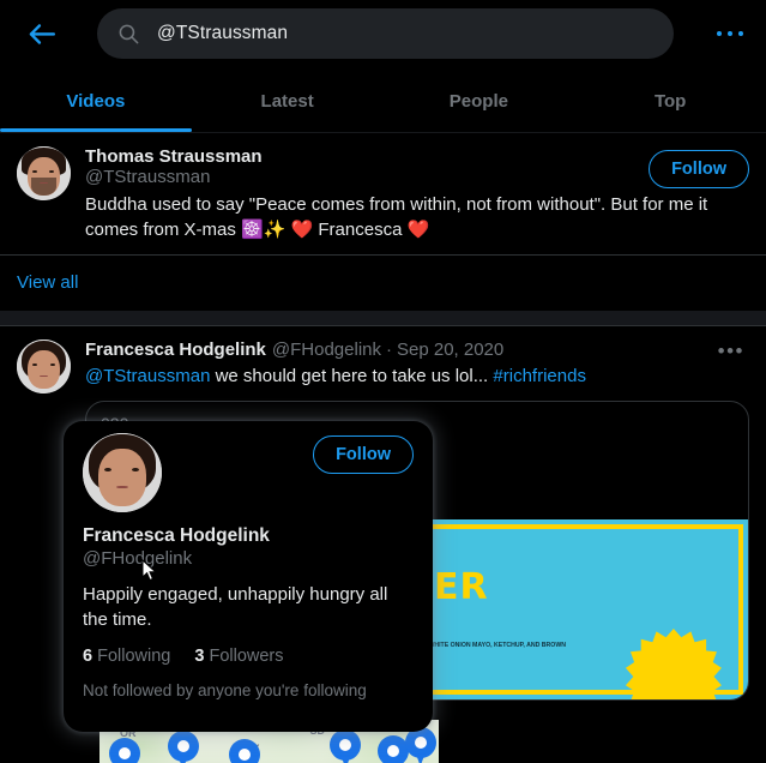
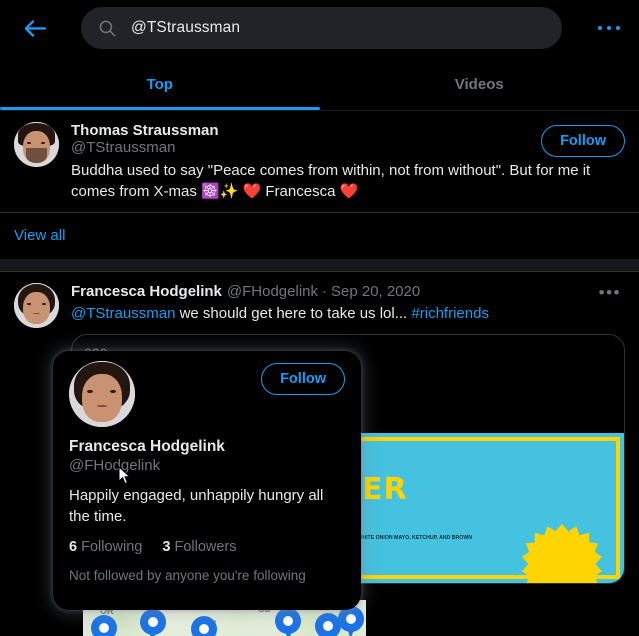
  @TStraussman
- Videos
+ Top
- Latest
- People
- Top
+ Videos
  Thomas Straussman
  @TStraussman
  Buddha used to say "Peace comes from within, not from without". But for me it comes from X-mas ☸️✨ ❤️ Francesca ❤️
  Follow
  View all
  Francesca Hodgelink
  @FHodgelink
  ·
  Sep 20, 2020
  @TStraussman we should get here to take us lol... #richfriends
  •••
  OR
  Follow
  Francesca Hodgelink
  @FHodgelink
  Happily engaged, unhappily hungry all the time.
  6 Following
  3 Followers
  Not followed by anyone you're following
